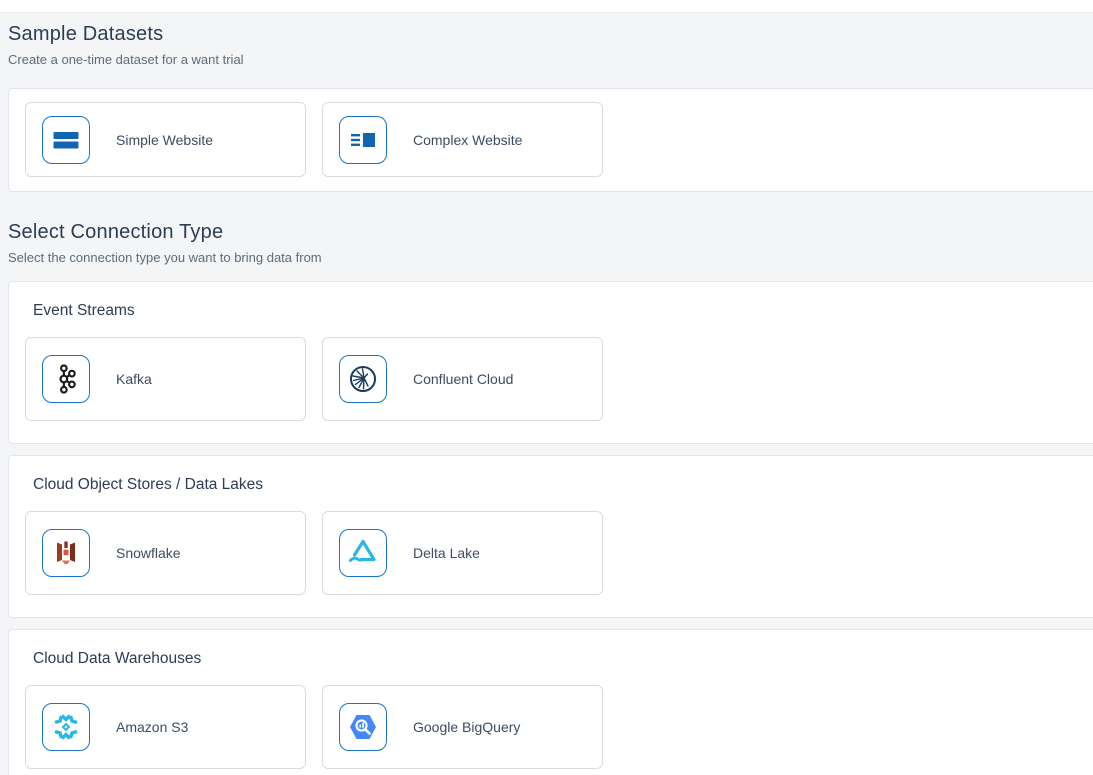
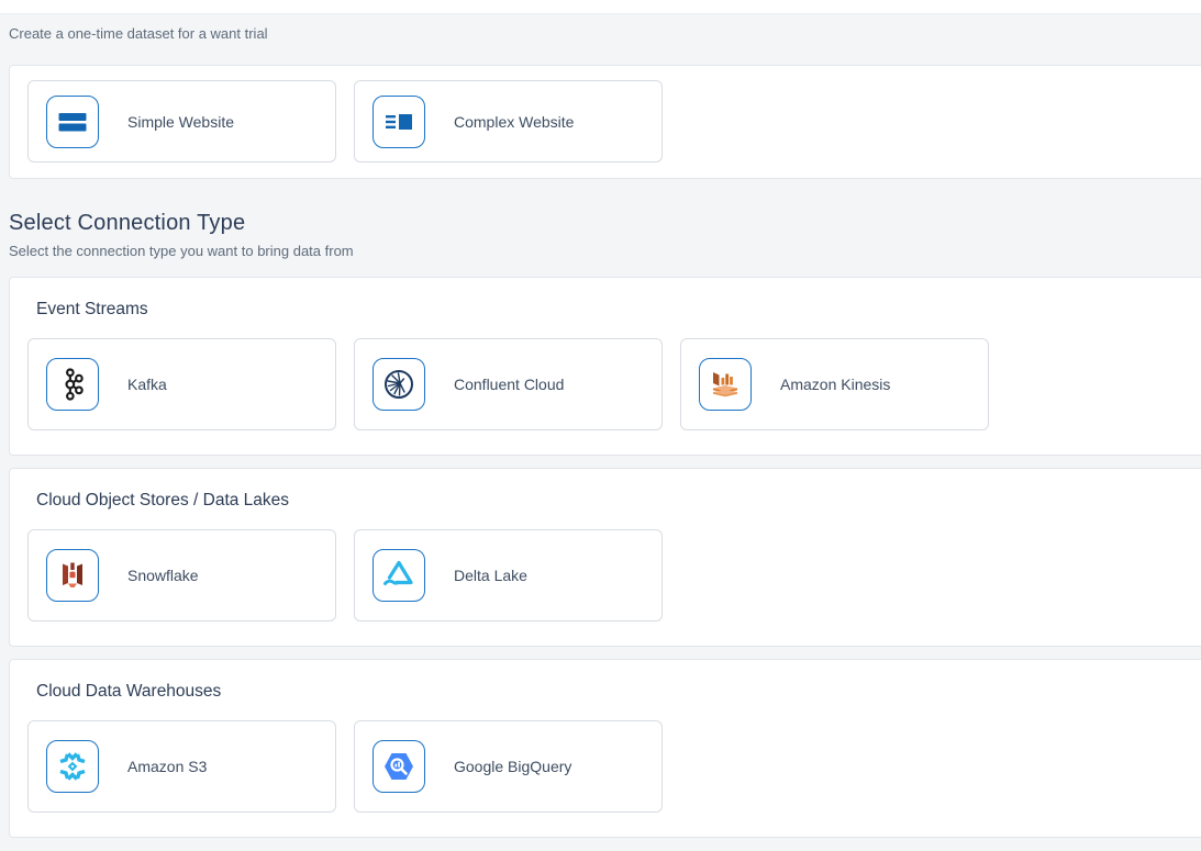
- Sample Datasets
  Create a one-time dataset for a want trial
  Simple Website
  Complex Website
  Select Connection Type
  Select the connection type you want to bring data from
  Event Streams
  Kafka
  Confluent Cloud
+ Amazon Kinesis
  Cloud Object Stores / Data Lakes
  Snowflake
  Delta Lake
  Cloud Data Warehouses
  Amazon S3
  Google BigQuery
